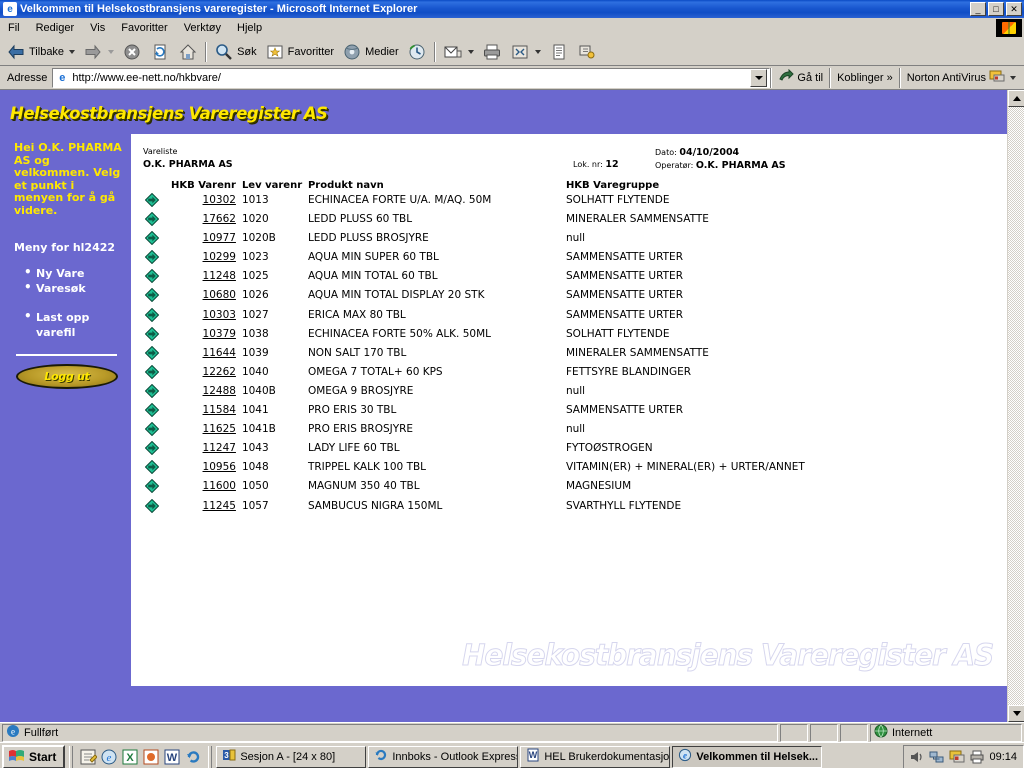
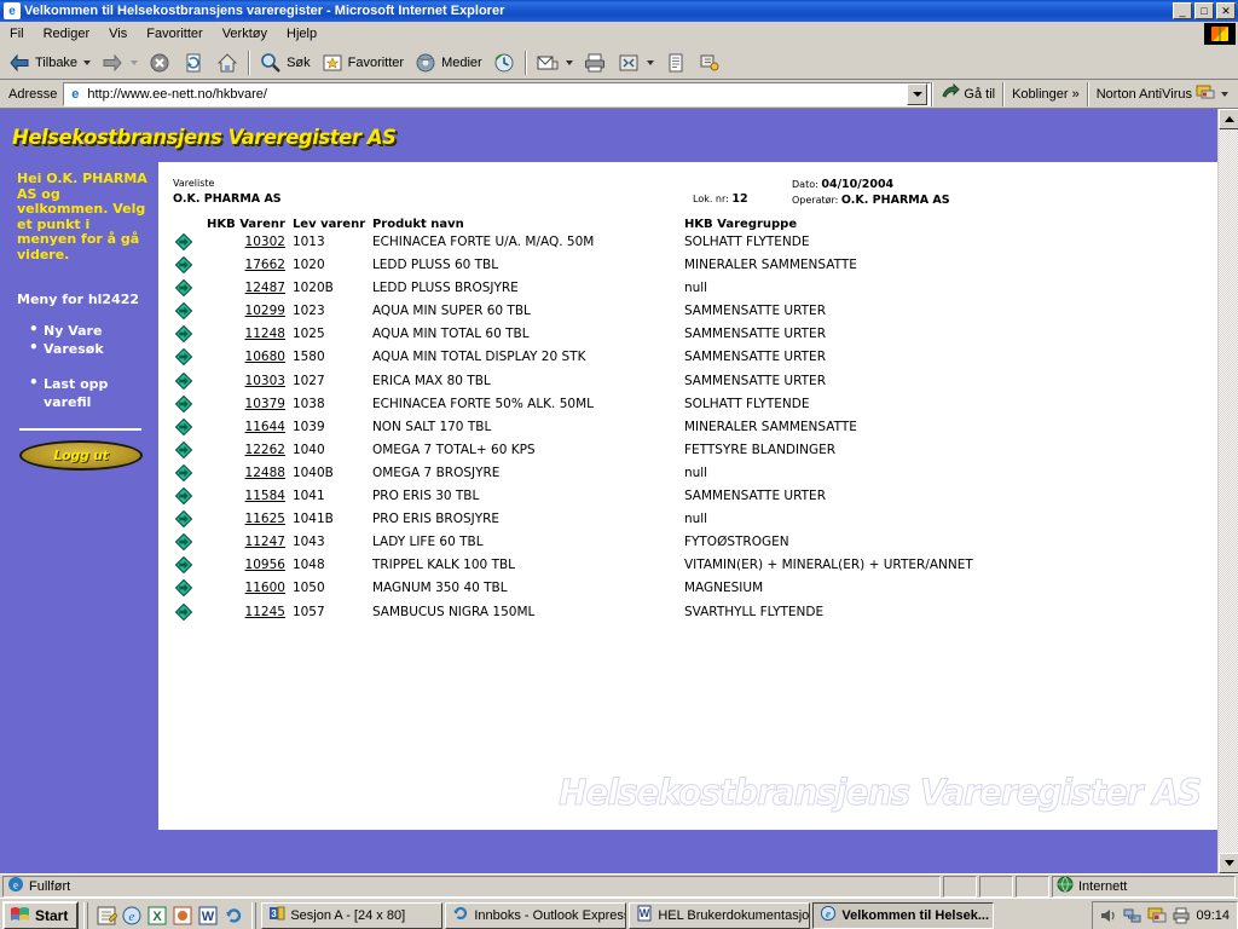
  e
  Velkommen til Helsekostbransjens vareregister - Microsoft Internet Explorer
  _
  □
  ✕
  Fil
  Rediger
  Vis
  Favoritter
  Verktøy
  Hjelp
  Tilbake
  Søk
  Favoritter
  Medier
  Adresse
  e
  http://www.ee-nett.no/hkbvare/
  Gå til
  Koblinger
  »
  Norton AntiVirus
  Helsekostbransjens Vareregister AS
  Hei O.K. PHARMA AS og velkommen. Velg et punkt i menyen for å gå videre.
  Meny for hl2422
  Ny Vare
  Varesøk
  Last opp varefil
  Logg ut
  Vareliste
  O.K. PHARMA AS
  Lok. nr: 12
  Dato: 04/10/2004
  Operatør: O.K. PHARMA AS
  	HKB Varenr	Lev varenr	Produkt navn	HKB Varegruppe
  	10302	1013	ECHINACEA FORTE U/A. M/AQ. 50M	SOLHATT FLYTENDE
  	17662	1020	LEDD PLUSS 60 TBL	MINERALER SAMMENSATTE
- 	10977	1020B	LEDD PLUSS BROSJYRE	null
+ 	12487	1020B	LEDD PLUSS BROSJYRE	null
  	10299	1023	AQUA MIN SUPER 60 TBL	SAMMENSATTE URTER
  	11248	1025	AQUA MIN TOTAL 60 TBL	SAMMENSATTE URTER
- 	10680	1026	AQUA MIN TOTAL DISPLAY 20 STK	SAMMENSATTE URTER
+ 	10680	1580	AQUA MIN TOTAL DISPLAY 20 STK	SAMMENSATTE URTER
  	10303	1027	ERICA MAX 80 TBL	SAMMENSATTE URTER
  	10379	1038	ECHINACEA FORTE 50% ALK. 50ML	SOLHATT FLYTENDE
  	11644	1039	NON SALT 170 TBL	MINERALER SAMMENSATTE
  	12262	1040	OMEGA 7 TOTAL+ 60 KPS	FETTSYRE BLANDINGER
- 	12488	1040B	OMEGA 9 BROSJYRE	null
+ 	12488	1040B	OMEGA 7 BROSJYRE	null
  	11584	1041	PRO ERIS 30 TBL	SAMMENSATTE URTER
  	11625	1041B	PRO ERIS BROSJYRE	null
  	11247	1043	LADY LIFE 60 TBL	FYTOØSTROGEN
  	10956	1048	TRIPPEL KALK 100 TBL	VITAMIN(ER) + MINERAL(ER) + URTER/ANNET
  	11600	1050	MAGNUM 350 40 TBL	MAGNESIUM
  	11245	1057	SAMBUCUS NIGRA 150ML	SVARTHYLL FLYTENDE
  Helsekostbransjens Vareregister AS
  e
  Fullført
  Internett
  Start
  e
  X
  W
  3
  Sesjon A - [24 x 80]
  Innboks - Outlook Expres
  W
  HEL Brukerdokumentasjo
  e
  Velkommen til Helsek...
  09:14
